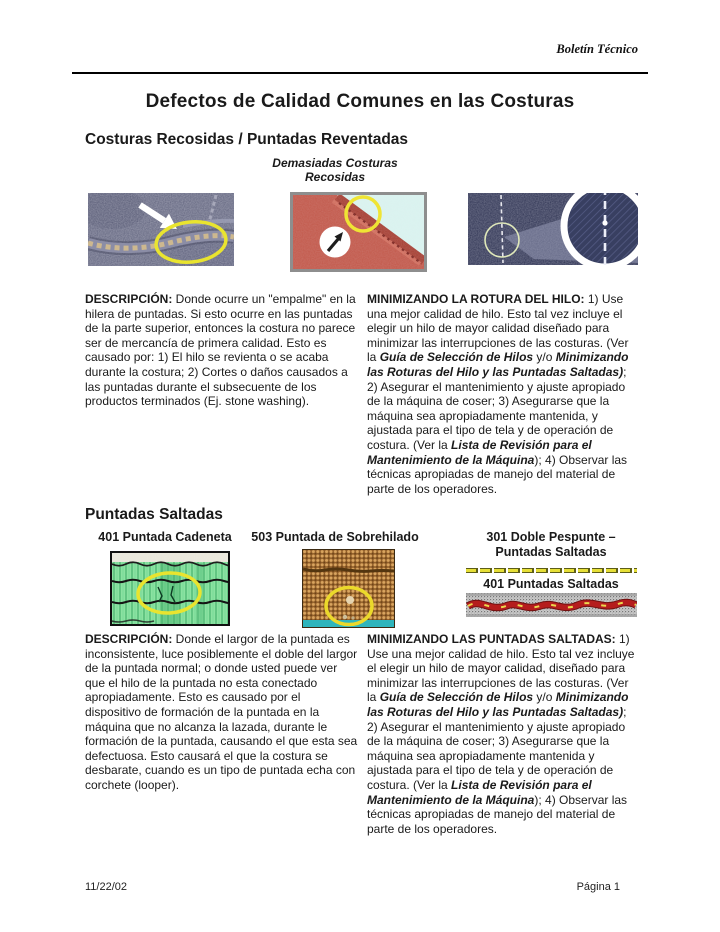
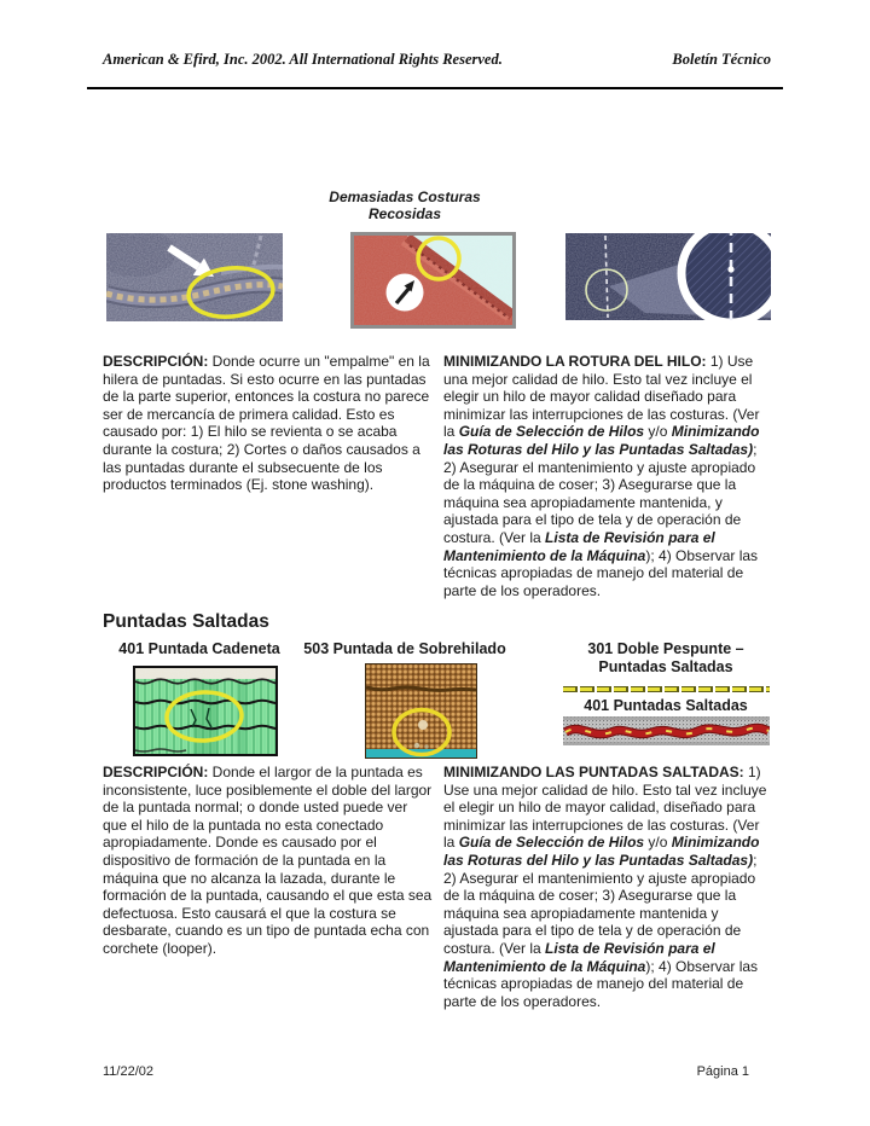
+ American & Efird, Inc. 2002. All International Rights Reserved.
  Boletín Técnico
- Defectos de Calidad Comunes en las Costuras
- Costuras Recosidas / Puntadas Reventadas
  Demasiadas Costuras
  Recosidas
  DESCRIPCIÓN: Donde ocurre un "empalme" en la hilera de puntadas. Si esto ocurre en las puntadas de la parte superior, entonces la costura no parece ser de mercancía de primera calidad. Esto es causado por: 1) El hilo se revienta o se acaba durante la costura; 2) Cortes o daños causados a las puntadas durante el subsecuente de los productos terminados (Ej. stone washing).
  MINIMIZANDO LA ROTURA DEL HILO: 1) Use una mejor calidad de hilo. Esto tal vez incluye el elegir un hilo de mayor calidad diseñado para minimizar las interrupciones de las costuras. (Ver la Guía de Selección de Hilos y/o Minimizando las Roturas del Hilo y las Puntadas Saltadas); 2) Asegurar el mantenimiento y ajuste apropiado de la máquina de coser; 3) Asegurarse que la máquina sea apropiadamente mantenida, y ajustada para el tipo de tela y de operación de costura. (Ver la Lista de Revisión para el Mantenimiento de la Máquina); 4) Observar las técnicas apropiadas de manejo del material de parte de los operadores.
  Puntadas Saltadas
  401 Puntada Cadeneta
  503 Puntada de Sobrehilado
  301 Doble Pespunte –
  Puntadas Saltadas
  401 Puntadas Saltadas
- DESCRIPCIÓN: Donde el largor de la puntada es inconsistente, luce posiblemente el doble del largor de la puntada normal; o donde usted puede ver que el hilo de la puntada no esta conectado apropiadamente. Esto es causado por el dispositivo de formación de la puntada en la máquina que no alcanza la lazada, durante le formación de la puntada, causando el que esta sea defectuosa. Esto causará el que la costura se desbarate, cuando es un tipo de puntada echa con corchete (looper).
+ DESCRIPCIÓN: Donde el largor de la puntada es inconsistente, luce posiblemente el doble del largor de la puntada normal; o donde usted puede ver que el hilo de la puntada no esta conectado apropiadamente. Donde es causado por el dispositivo de formación de la puntada en la máquina que no alcanza la lazada, durante le formación de la puntada, causando el que esta sea defectuosa. Esto causará el que la costura se desbarate, cuando es un tipo de puntada echa con corchete (looper).
  MINIMIZANDO LAS PUNTADAS SALTADAS: 1) Use una mejor calidad de hilo. Esto tal vez incluye el elegir un hilo de mayor calidad, diseñado para minimizar las interrupciones de las costuras. (Ver la Guía de Selección de Hilos y/o Minimizando las Roturas del Hilo y las Puntadas Saltadas); 2) Asegurar el mantenimiento y ajuste apropiado de la máquina de coser; 3) Asegurarse que la máquina sea apropiadamente mantenida y ajustada para el tipo de tela y de operación de costura. (Ver la Lista de Revisión para el Mantenimiento de la Máquina); 4) Observar las técnicas apropiadas de manejo del material de parte de los operadores.
  11/22/02
  Página 1
